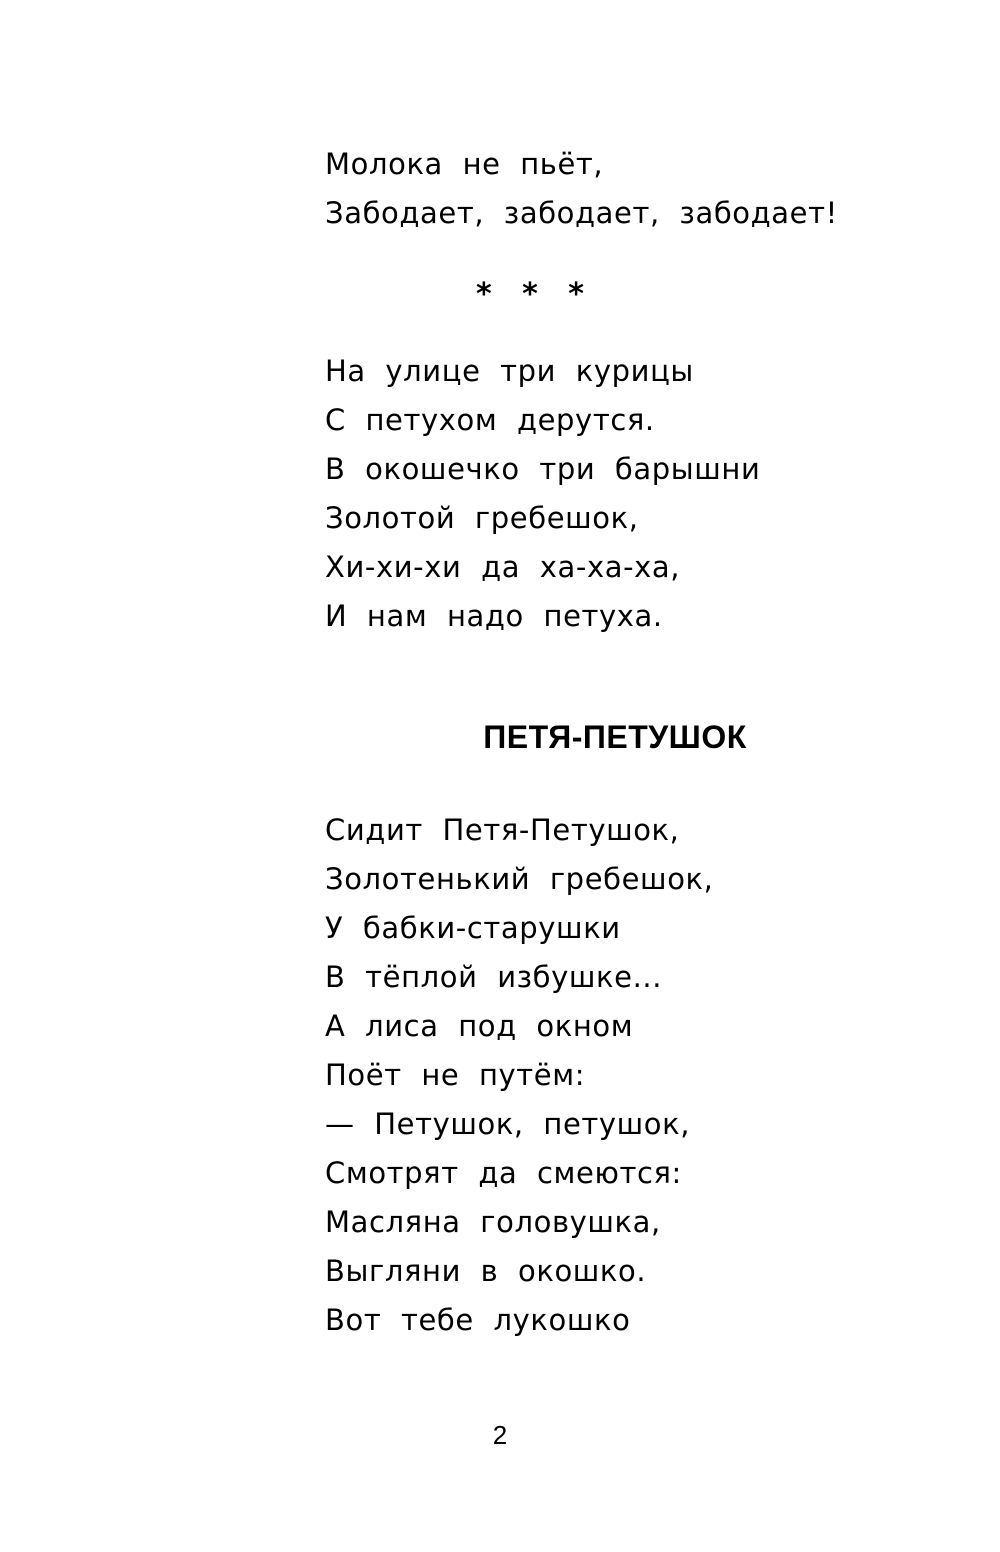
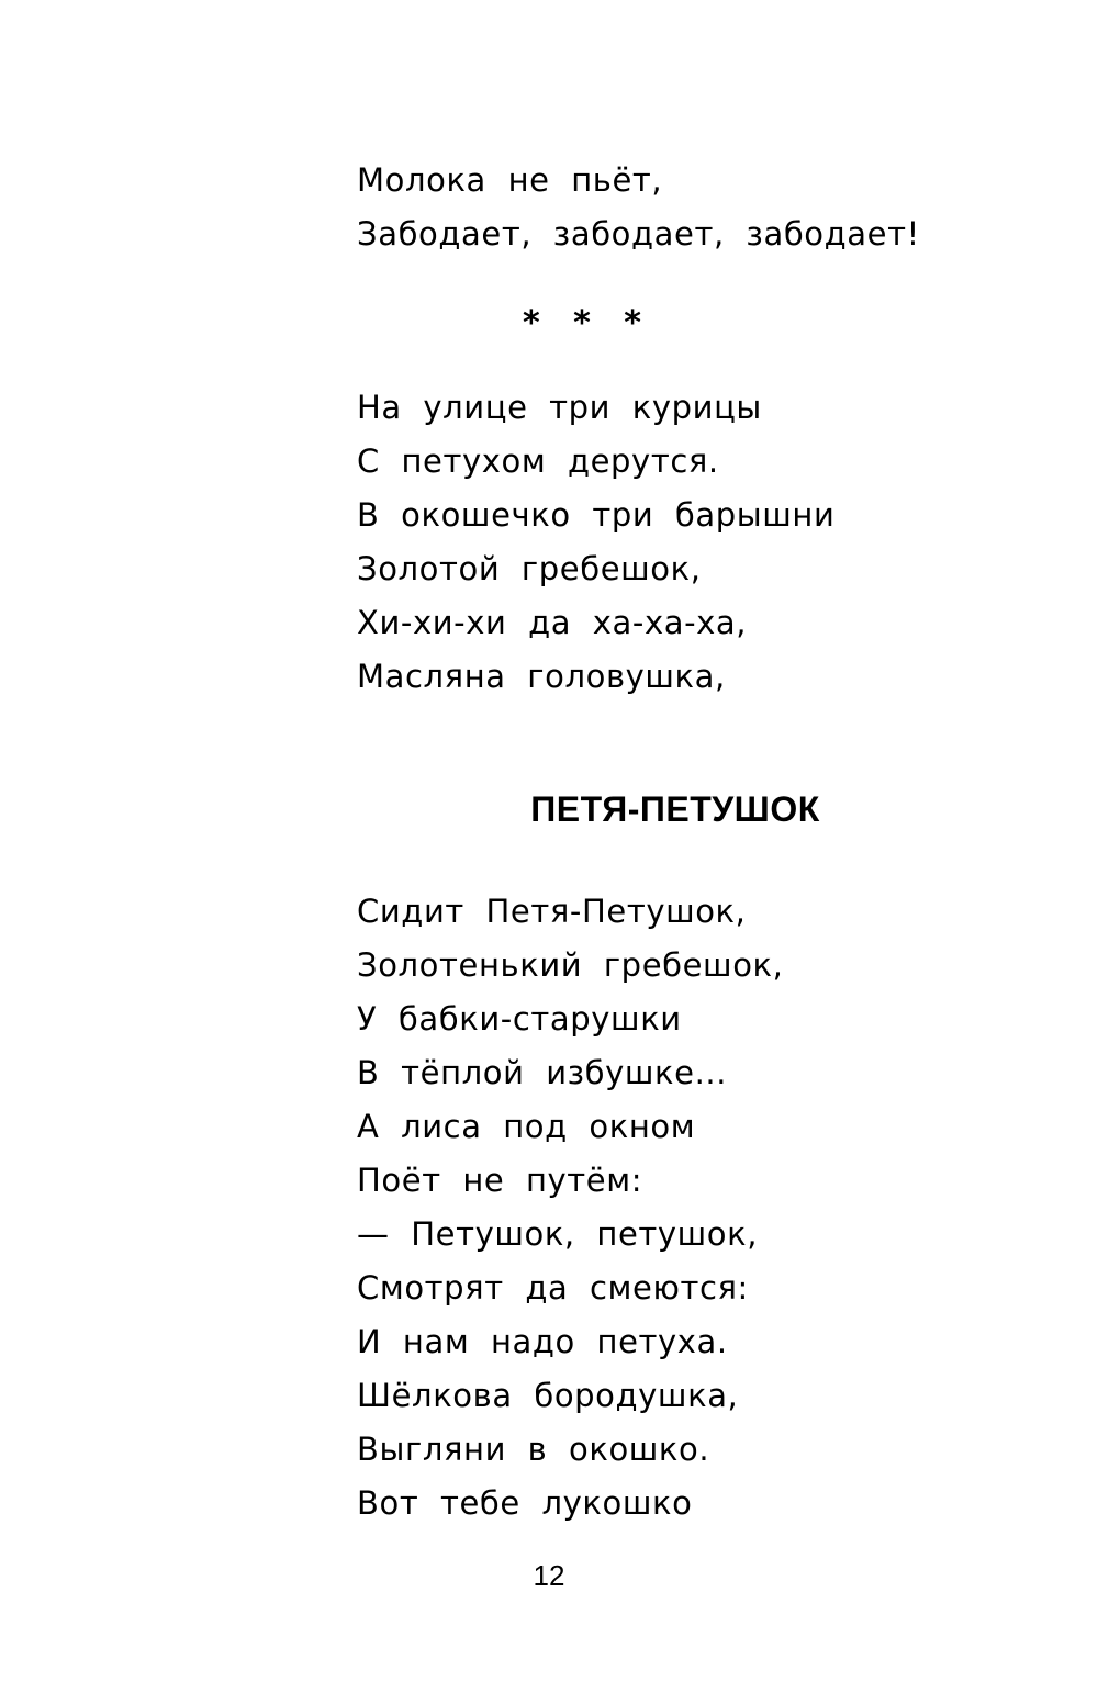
  Молока не пьёт,
  Забодает, забодает, забодает!
  * * *
  На улице три курицы
  С петухом дерутся.
  В окошечко три барышни
  Золотой гребешок,
  Хи-хи-хи да ха-ха-ха,
- И нам надо петуха.
+ Масляна головушка,
  ПЕТЯ-ПЕТУШОК
  Сидит Петя-Петушок,
  Золотенький гребешок,
  У бабки-старушки
  В тёплой избушке...
  А лиса под окном
  Поёт не путём:
  — Петушок, петушок,
  Смотрят да смеются:
- Масляна головушка,
+ И нам надо петуха.
+ Шёлкова бородушка,
  Выгляни в окошко.
  Вот тебе лукошко
- 2
+ 12
